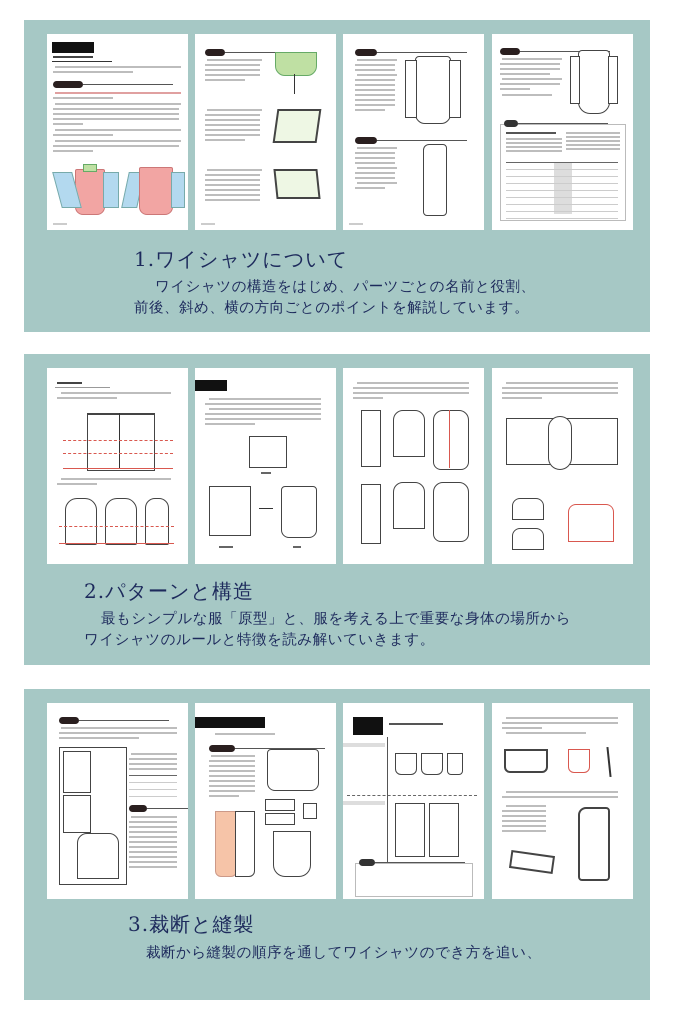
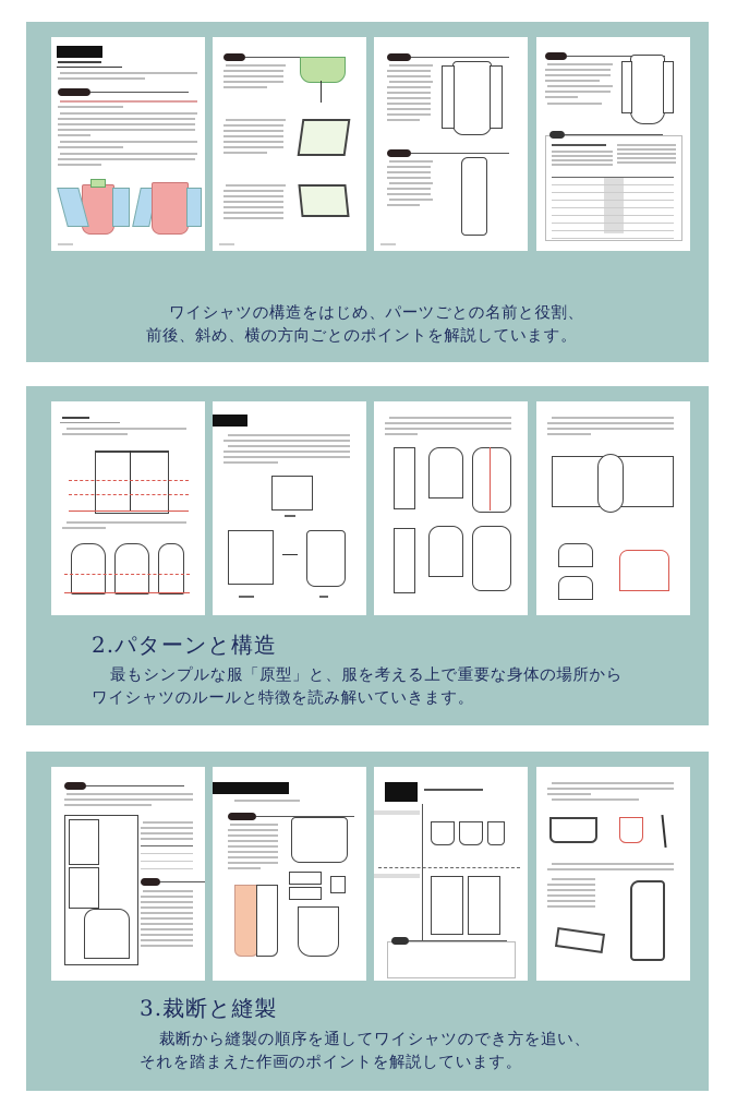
- 1.ワイシャツについて
  ワイシャツの構造をはじめ、パーツごとの名前と役割、
  前後、斜め、横の方向ごとのポイントを解説しています。
  2.パターンと構造
  最もシンプルな服「原型」と、服を考える上で重要な身体の場所から
  ワイシャツのルールと特徴を読み解いていきます。
  3.裁断と縫製
  裁断から縫製の順序を通してワイシャツのでき方を追い、
+ それを踏まえた作画のポイントを解説しています。
